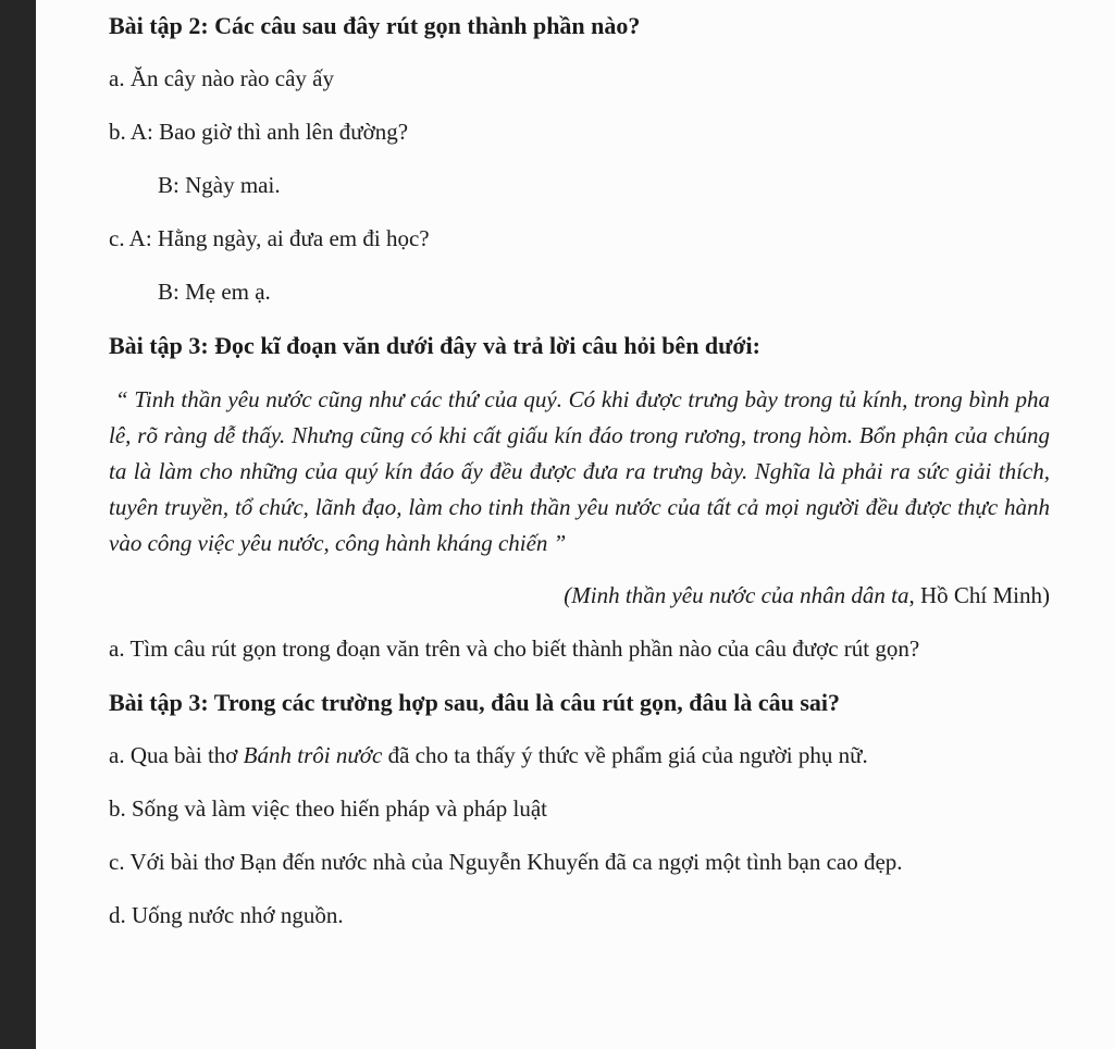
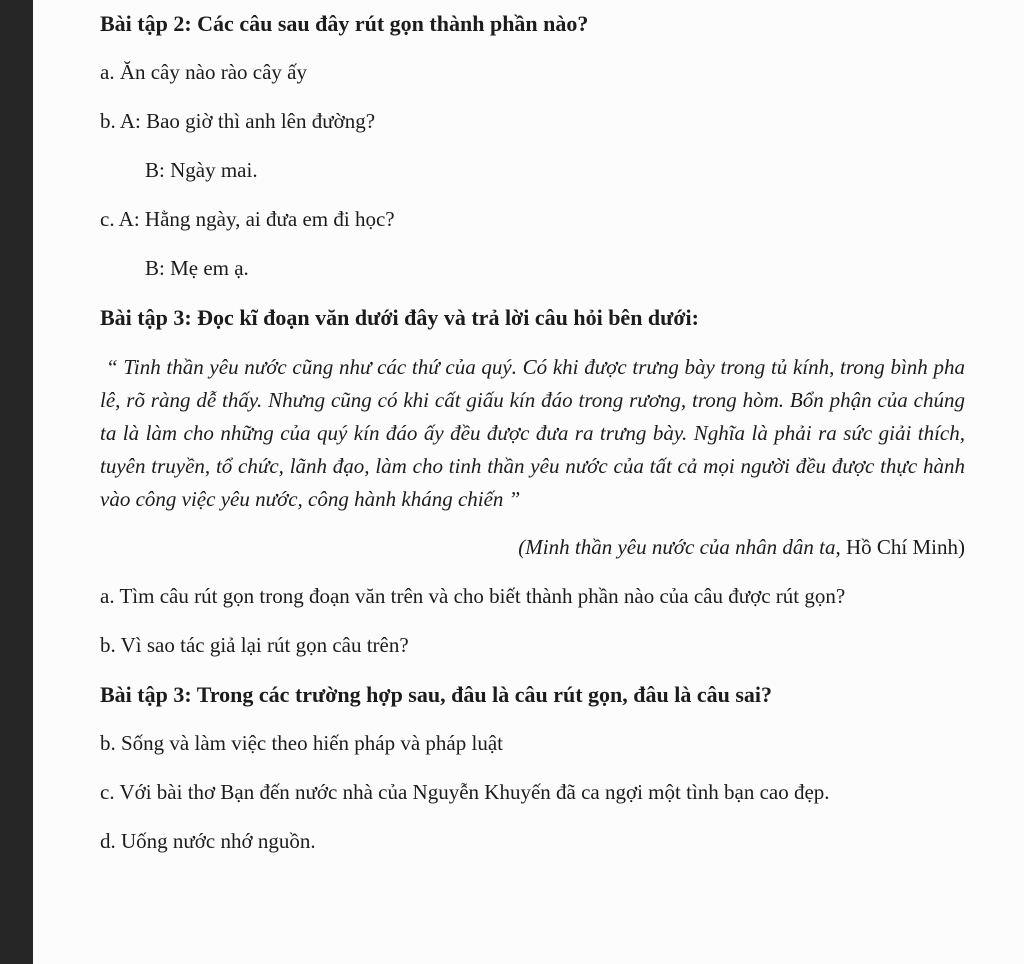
  Bài tập 2: Các câu sau đây rút gọn thành phần nào?
  a. Ăn cây nào rào cây ấy
  b. A: Bao giờ thì anh lên đường?
  B: Ngày mai.
  c. A: Hằng ngày, ai đưa em đi học?
  B: Mẹ em ạ.
  Bài tập 3: Đọc kĩ đoạn văn dưới đây và trả lời câu hỏi bên dưới:
  “ Tinh thần yêu nước cũng như các thứ của quý. Có khi được trưng bày trong tủ kính, trong bình pha lê, rõ ràng dễ thấy. Nhưng cũng có khi cất giấu kín đáo trong rương, trong hòm. Bổn phận của chúng ta là làm cho những của quý kín đáo ấy đều được đưa ra trưng bày. Nghĩa là phải ra sức giải thích, tuyên truyền, tổ chức, lãnh đạo, làm cho tinh thần yêu nước của tất cả mọi người đều được thực hành vào công việc yêu nước, công hành kháng chiến ”
  (Minh thần yêu nước của nhân dân ta, Hồ Chí Minh)
  a. Tìm câu rút gọn trong đoạn văn trên và cho biết thành phần nào của câu được rút gọn?
+ b. Vì sao tác giả lại rút gọn câu trên?
  Bài tập 3: Trong các trường hợp sau, đâu là câu rút gọn, đâu là câu sai?
- a. Qua bài thơ Bánh trôi nước đã cho ta thấy ý thức về phẩm giá của người phụ nữ.
  b. Sống và làm việc theo hiến pháp và pháp luật
  c. Với bài thơ Bạn đến nước nhà của Nguyễn Khuyến đã ca ngợi một tình bạn cao đẹp.
  d. Uống nước nhớ nguồn.
